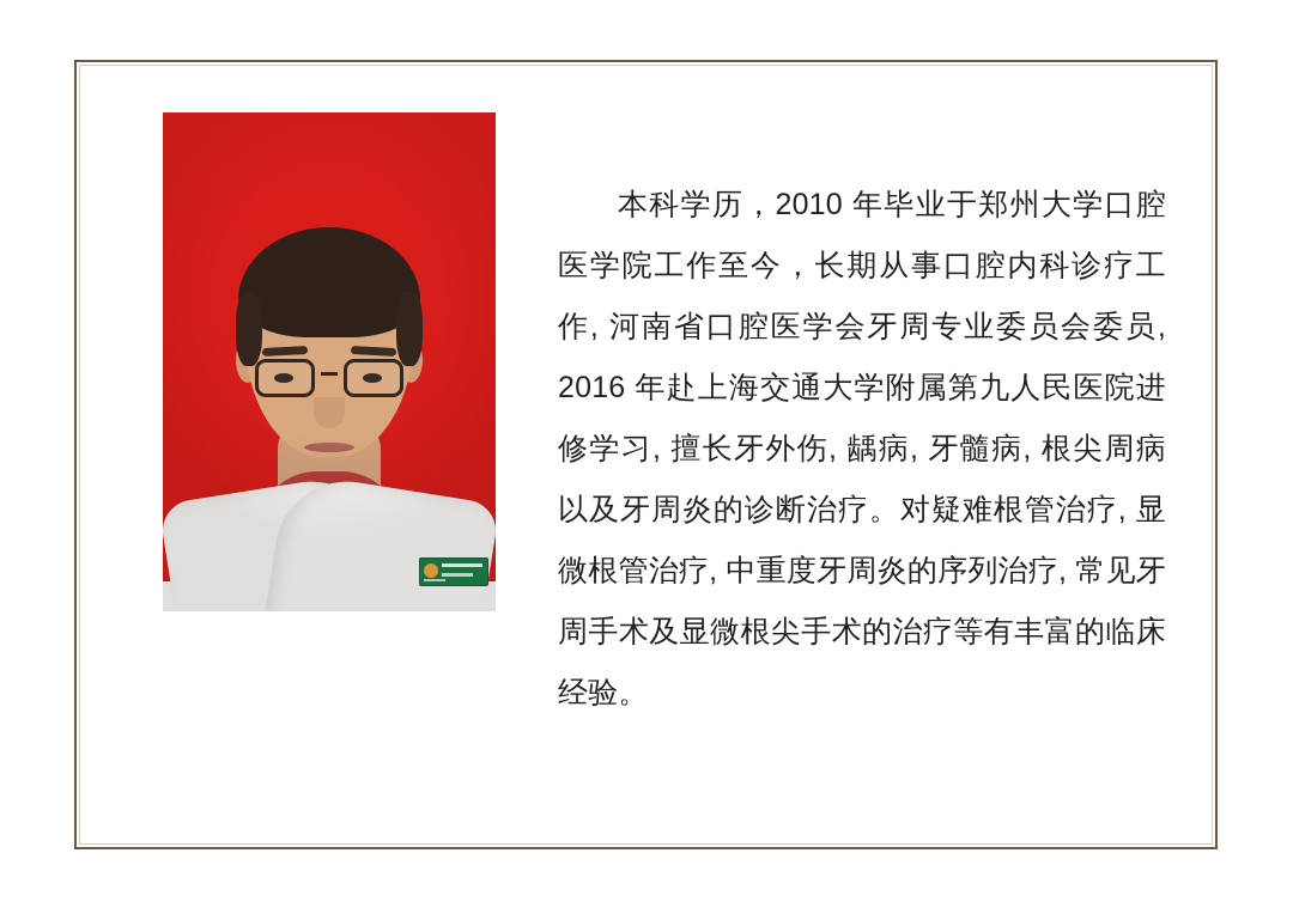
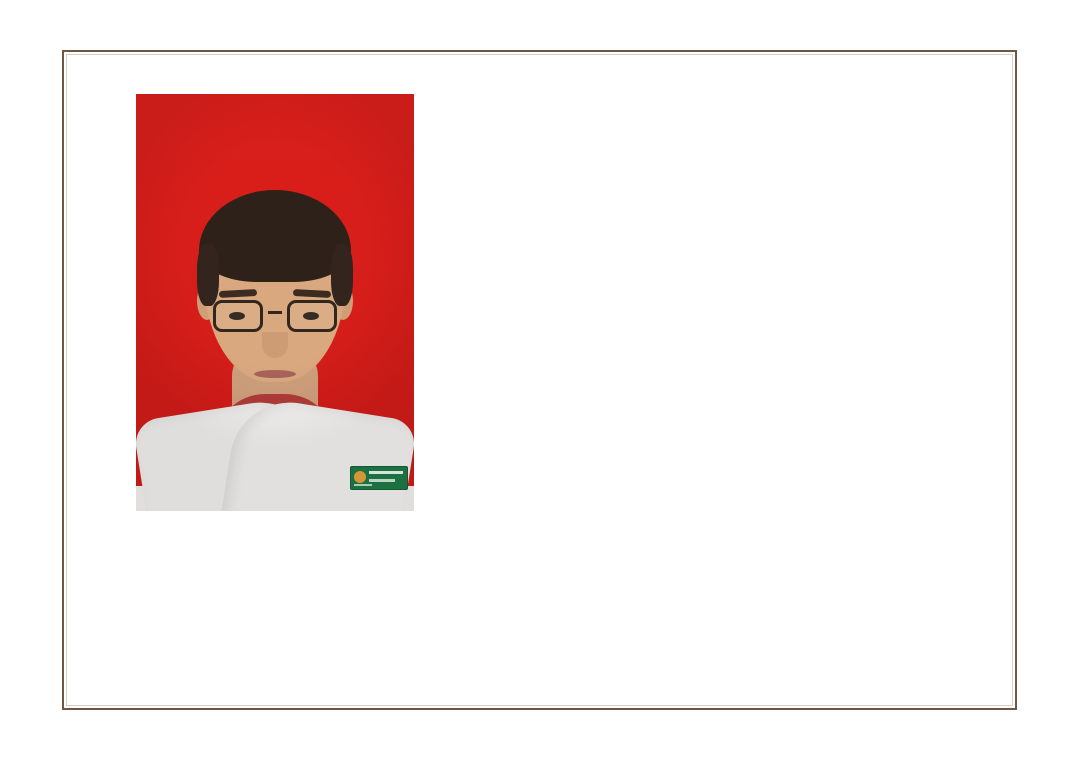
- 本科学历，2010 年毕业于郑州大学口腔医学院工作至今，长期从事口腔内科诊疗工作, 河南省口腔医学会牙周专业委员会委员, 2016 年赴上海交通大学附属第九人民医院进修学习, 擅长牙外伤, 龋病, 牙髓病, 根尖周病以及牙周炎的诊断治疗。对疑难根管治疗, 显微根管治疗, 中重度牙周炎的序列治疗, 常见牙周手术及显微根尖手术的治疗等有丰富的临床经验。
